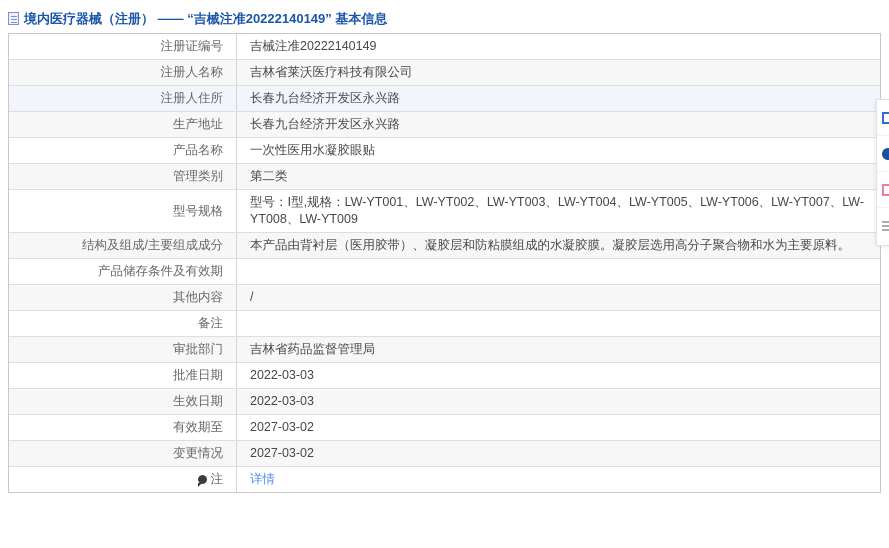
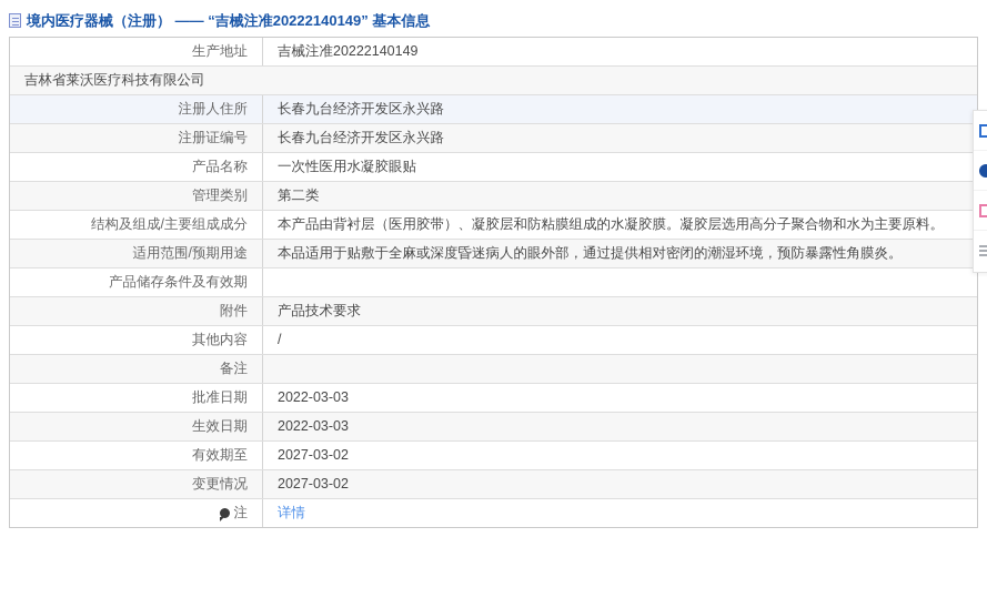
  境内医疗器械（注册） —— “吉械注准20222140149” 基本信息
- 注册证编号
+ 生产地址
  吉械注准20222140149
- 注册人名称
  吉林省莱沃医疗科技有限公司
  注册人住所
  长春九台经济开发区永兴路
- 生产地址
+ 注册证编号
  长春九台经济开发区永兴路
  产品名称
  一次性医用水凝胶眼贴
  管理类别
  第二类
- 型号规格
- 型号：Ⅰ型,规格：LW-YT001、LW-YT002、LW-YT003、LW-YT004、LW-YT005、LW-YT006、LW-YT007、LW-YT008、LW-YT009
  结构及组成/主要组成成分
  本产品由背衬层（医用胶带）、凝胶层和防粘膜组成的水凝胶膜。凝胶层选用高分子聚合物和水为主要原料。
+ 适用范围/预期用途
+ 本品适用于贴敷于全麻或深度昏迷病人的眼外部，通过提供相对密闭的潮湿环境，预防暴露性角膜炎。
  产品储存条件及有效期
+ 附件
+ 产品技术要求
  其他内容
  /
  备注
- 审批部门
- 吉林省药品监督管理局
  批准日期
  2022-03-03
  生效日期
  2022-03-03
  有效期至
  2027-03-02
  变更情况
  2027-03-02
  注
  详情
